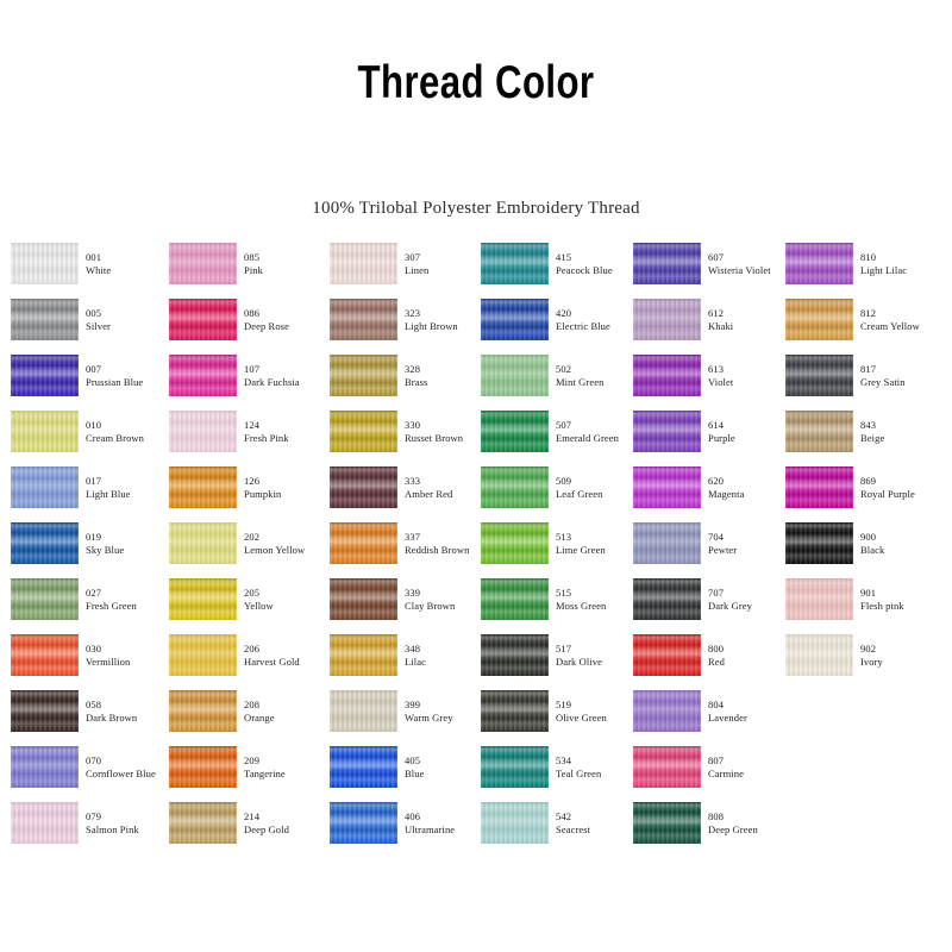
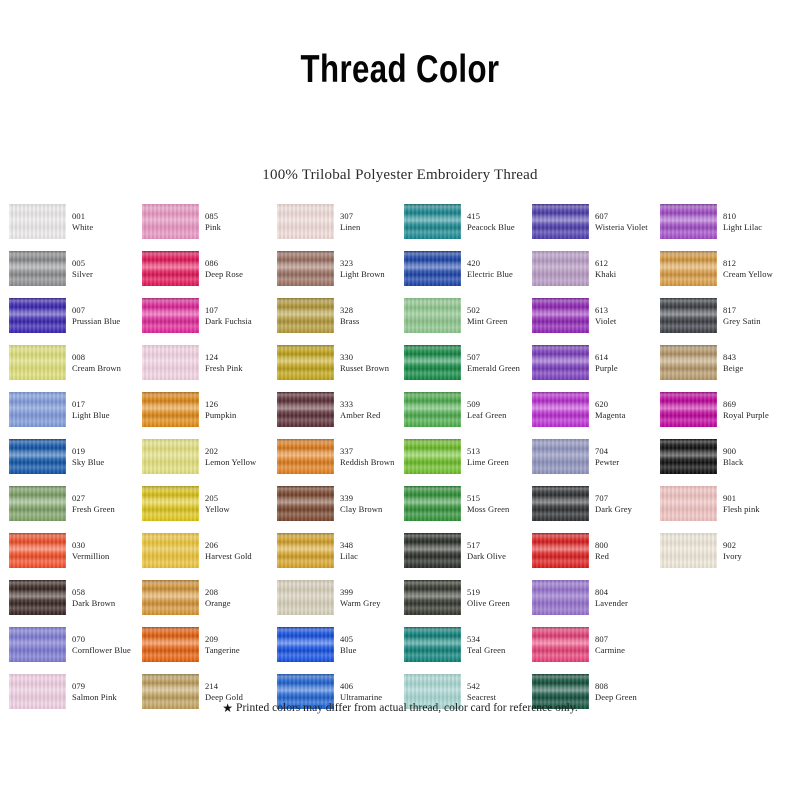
  Thread Color
  100% Trilobal Polyester Embroidery Thread
  001
  White
  005
  Silver
  007
  Prussian Blue
- 010
+ 008
  Cream Brown
  017
  Light Blue
  019
  Sky Blue
  027
  Fresh Green
  030
  Vermillion
  058
  Dark Brown
  070
  Cornflower Blue
  079
  Salmon Pink
  085
  Pink
  086
  Deep Rose
  107
  Dark Fuchsia
  124
  Fresh Pink
  126
  Pumpkin
  202
  Lemon Yellow
  205
  Yellow
  206
  Harvest Gold
  208
  Orange
  209
  Tangerine
  214
  Deep Gold
  307
  Linen
  323
  Light Brown
  328
  Brass
  330
  Russet Brown
  333
  Amber Red
  337
  Reddish Brown
  339
  Clay Brown
  348
  Lilac
  399
  Warm Grey
  405
  Blue
  406
  Ultramarine
  415
  Peacock Blue
  420
  Electric Blue
  502
  Mint Green
  507
  Emerald Green
  509
  Leaf Green
  513
  Lime Green
  515
  Moss Green
  517
  Dark Olive
  519
  Olive Green
  534
  Teal Green
  542
  Seacrest
  607
  Wisteria Violet
  612
  Khaki
  613
  Violet
  614
  Purple
  620
  Magenta
  704
  Pewter
  707
  Dark Grey
  800
  Red
  804
  Lavender
  807
  Carmine
  808
  Deep Green
  810
  Light Lilac
  812
  Cream Yellow
  817
  Grey Satin
  843
  Beige
  869
  Royal Purple
  900
  Black
  901
  Flesh pink
  902
  Ivory
+ ★ Printed colors may differ from actual thread, color card for reference only.
